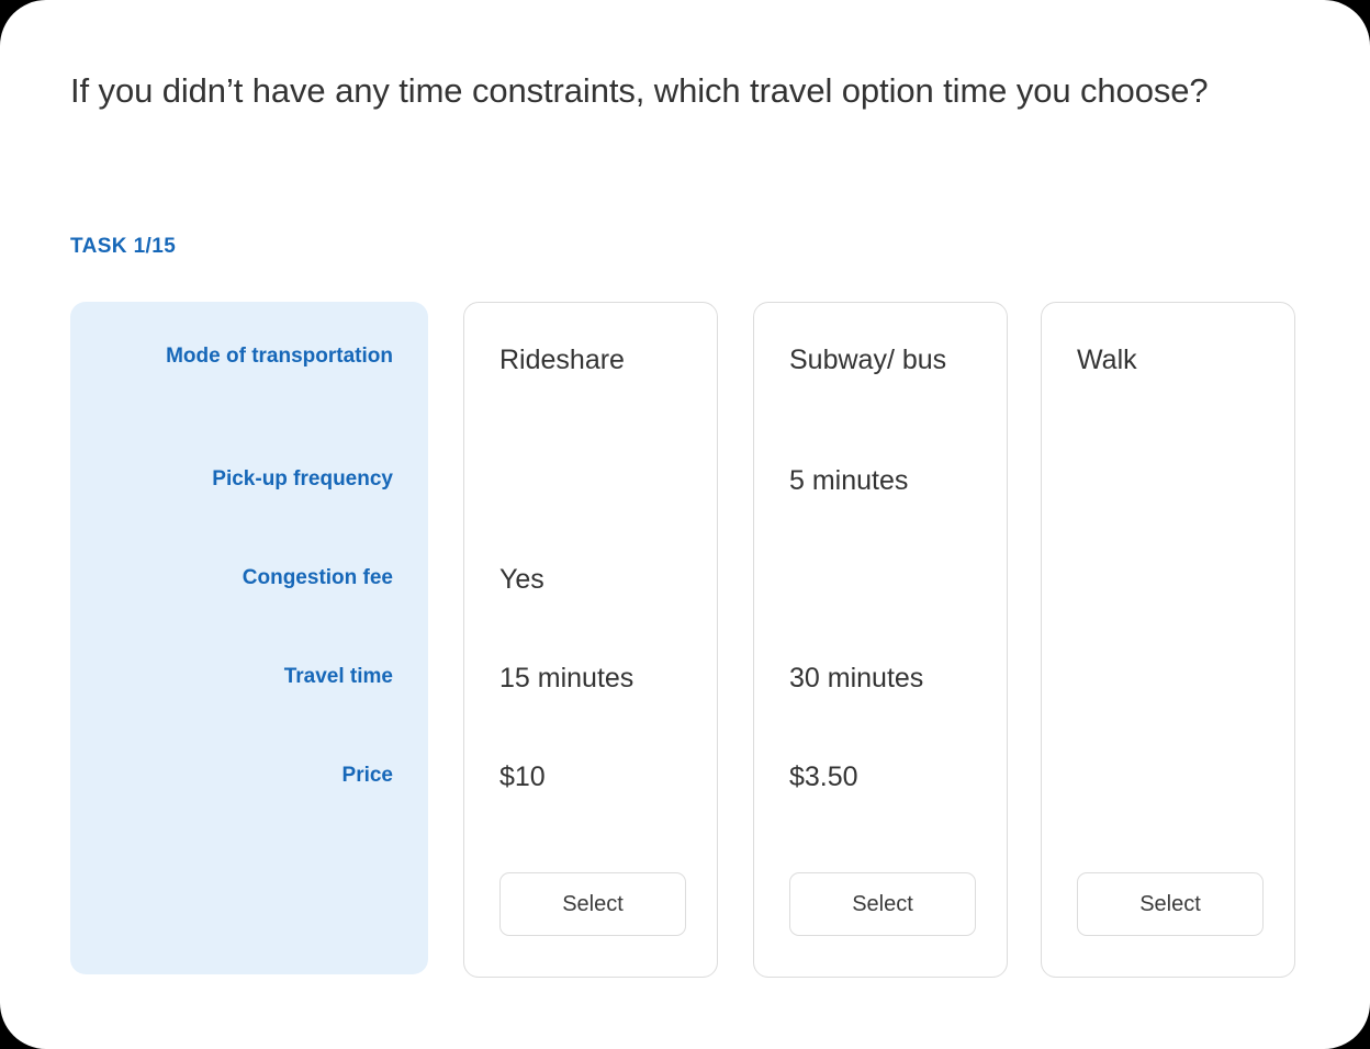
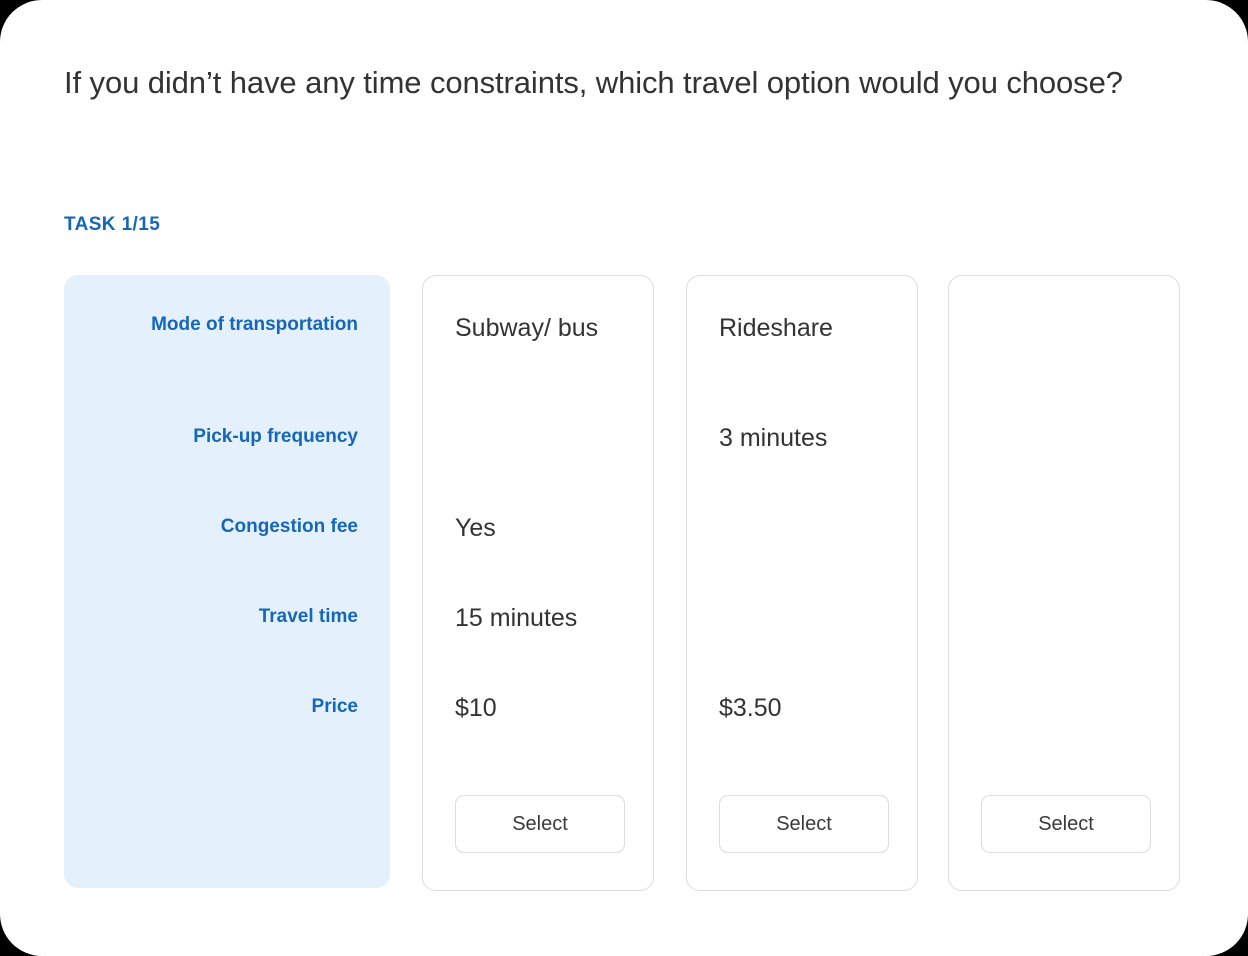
- If you didn’t have any time constraints, which travel option time you choose?
+ If you didn’t have any time constraints, which travel option would you choose?
  TASK 1/15
  Mode of transportation
  Pick-up frequency
  Congestion fee
  Travel time
  Price
- Rideshare
+ Subway/ bus
  Yes
  15 minutes
  $10
  Select
- Subway/ bus
+ Rideshare
- 5 minutes
+ 3 minutes
- 30 minutes
  $3.50
  Select
- Walk
  Select
